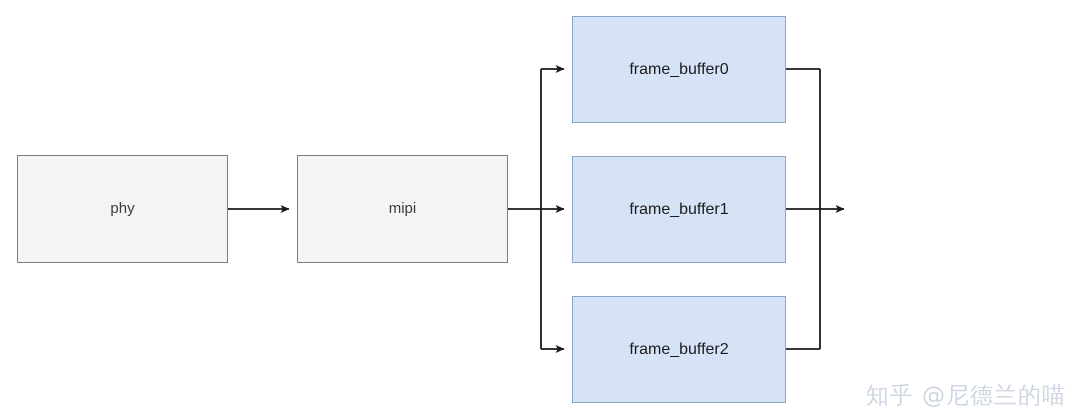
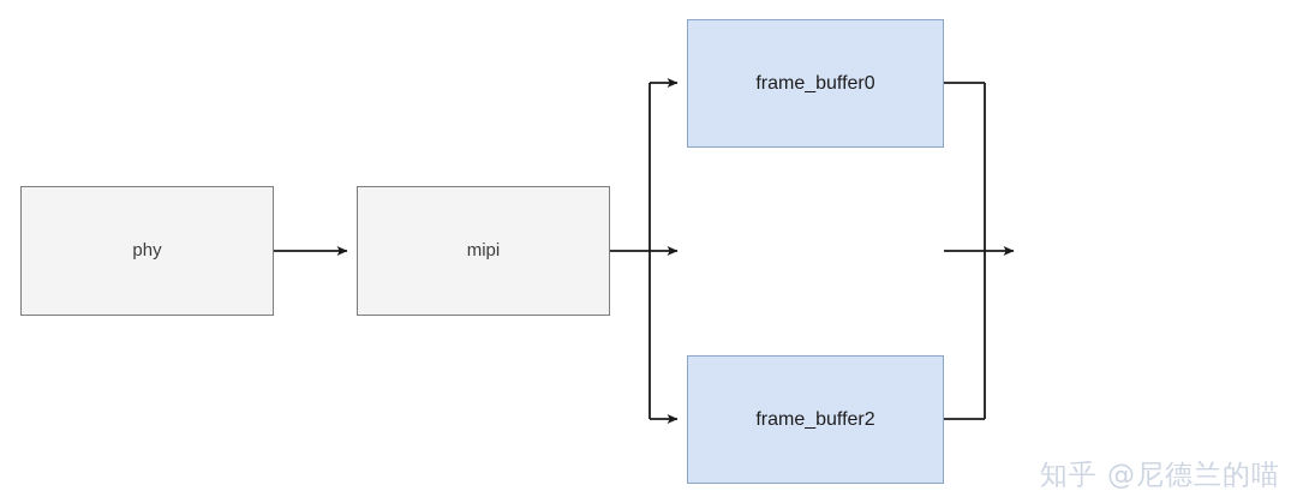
  phy
  mipi
  frame_buffer0
- frame_buffer1
  frame_buffer2
  知乎 @尼德兰的喵
